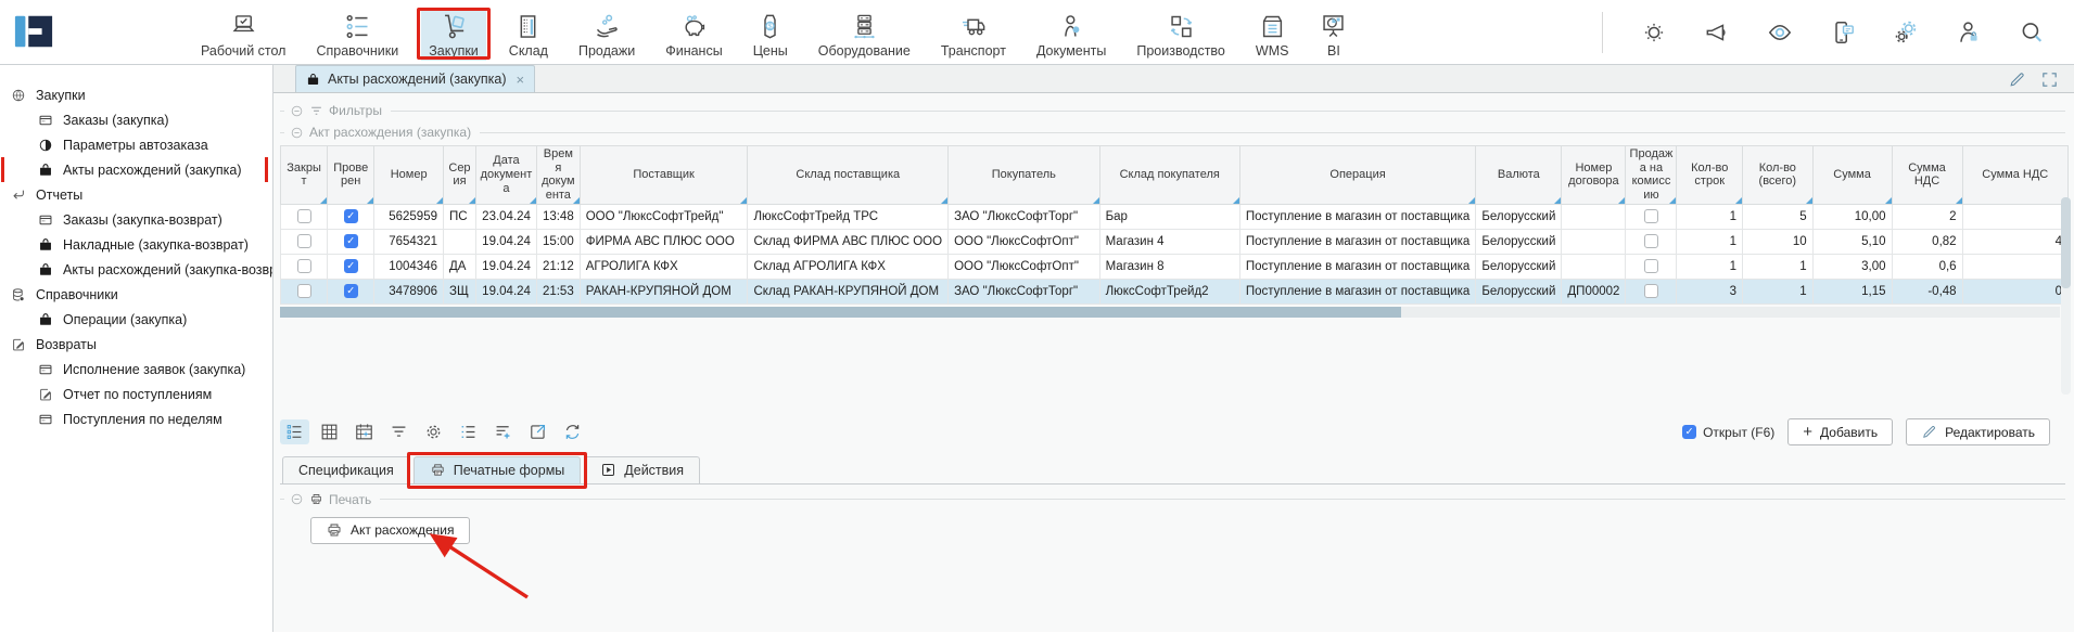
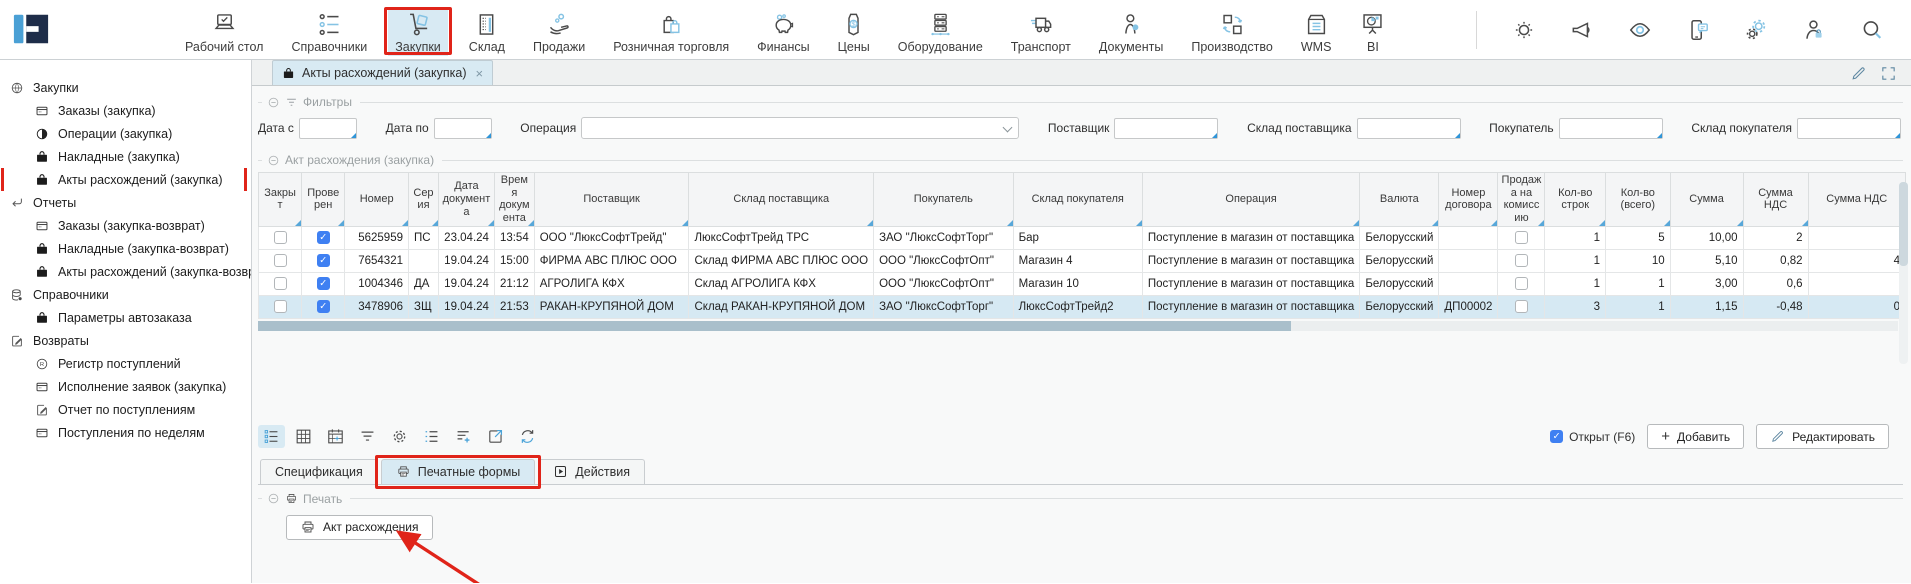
  Рабочий стол
  Справочники
  Закупки
  Склад
  Продажи
+ Розничная торговля
  Финансы
  Цены
  Оборудование
  Транспорт
  Документы
  Производство
  WMS
  BI
  Закупки
  Заказы (закупка)
- Параметры автозаказа
+ Операции (закупка)
+ Накладные (закупка)
  Акты расхождений (закупка)
  Отчеты
  Заказы (закупка-возврат)
  Накладные (закупка-возврат)
  Акты расхождений (закупка-возв
  Справочники
- Операции (закупка)
+ Параметры автозаказа
  Возвраты
+ Регистр поступлений
  Исполнение заявок (закупка)
  Отчет по поступлениям
  Поступления по неделям
  Акты расхождений (закупка)
  ×
  Фильтры
+ Дата с
+ Дата по
+ Операция
+ Поставщик
+ Склад поставщика
+ Покупатель
+ Склад покупателя
  Акт расхождения (закупка)
  Закрыт	Проверен	Номер	Серия	Дата документа	Время документа	Поставщик	Склад поставщика	Покупатель	Склад покупателя	Операция	Валюта	Номер договора	Продажа на комиссию	Кол-во строк	Кол-во (всего)	Сумма	Сумма НДС	Сумма НДС
- 	✓	5625959	ПС	23.04.24	13:48	ООО "ЛюксСофтТрейд"	ЛюксСофтТрейд ТРС	ЗАО "ЛюксСофтТорг"	Бар	Поступление в магазин от поставщика	Белорусский			1	5	10,00	2
+ 	✓	5625959	ПС	23.04.24	13:54	ООО "ЛюксСофтТрейд"	ЛюксСофтТрейд ТРС	ЗАО "ЛюксСофтТорг"	Бар	Поступление в магазин от поставщика	Белорусский			1	5	10,00	2
  	✓	7654321		19.04.24	15:00	ФИРМА АВС ПЛЮС ООО	Склад ФИРМА АВС ПЛЮС ООО	ООО "ЛюксСофтОпт"	Магазин 4	Поступление в магазин от поставщика	Белорусский			1	10	5,10	0,82	4
- 	✓	1004346	ДА	19.04.24	21:12	АГРОЛИГА КФХ	Склад АГРОЛИГА КФХ	ООО "ЛюксСофтОпт"	Магазин 8	Поступление в магазин от поставщика	Белорусский			1	1	3,00	0,6
+ 	✓	1004346	ДА	19.04.24	21:12	АГРОЛИГА КФХ	Склад АГРОЛИГА КФХ	ООО "ЛюксСофтОпт"	Магазин 10	Поступление в магазин от поставщика	Белорусский			1	1	3,00	0,6
  	✓	3478906	ЗЩ	19.04.24	21:53	РАКАН-КРУПЯНОЙ ДОМ	Склад РАКАН-КРУПЯНОЙ ДОМ	ЗАО "ЛюксСофтТорг"	ЛюксСофтТрейд2	Поступление в магазин от поставщика	Белорусский	ДП00002		3	1	1,15	-0,48	0
  ✓
  Открыт (F6)
  +
  Добавить
  Редактировать
  Спецификация
  Печатные формы
  Действия
  Печать
  Акт расхождения
